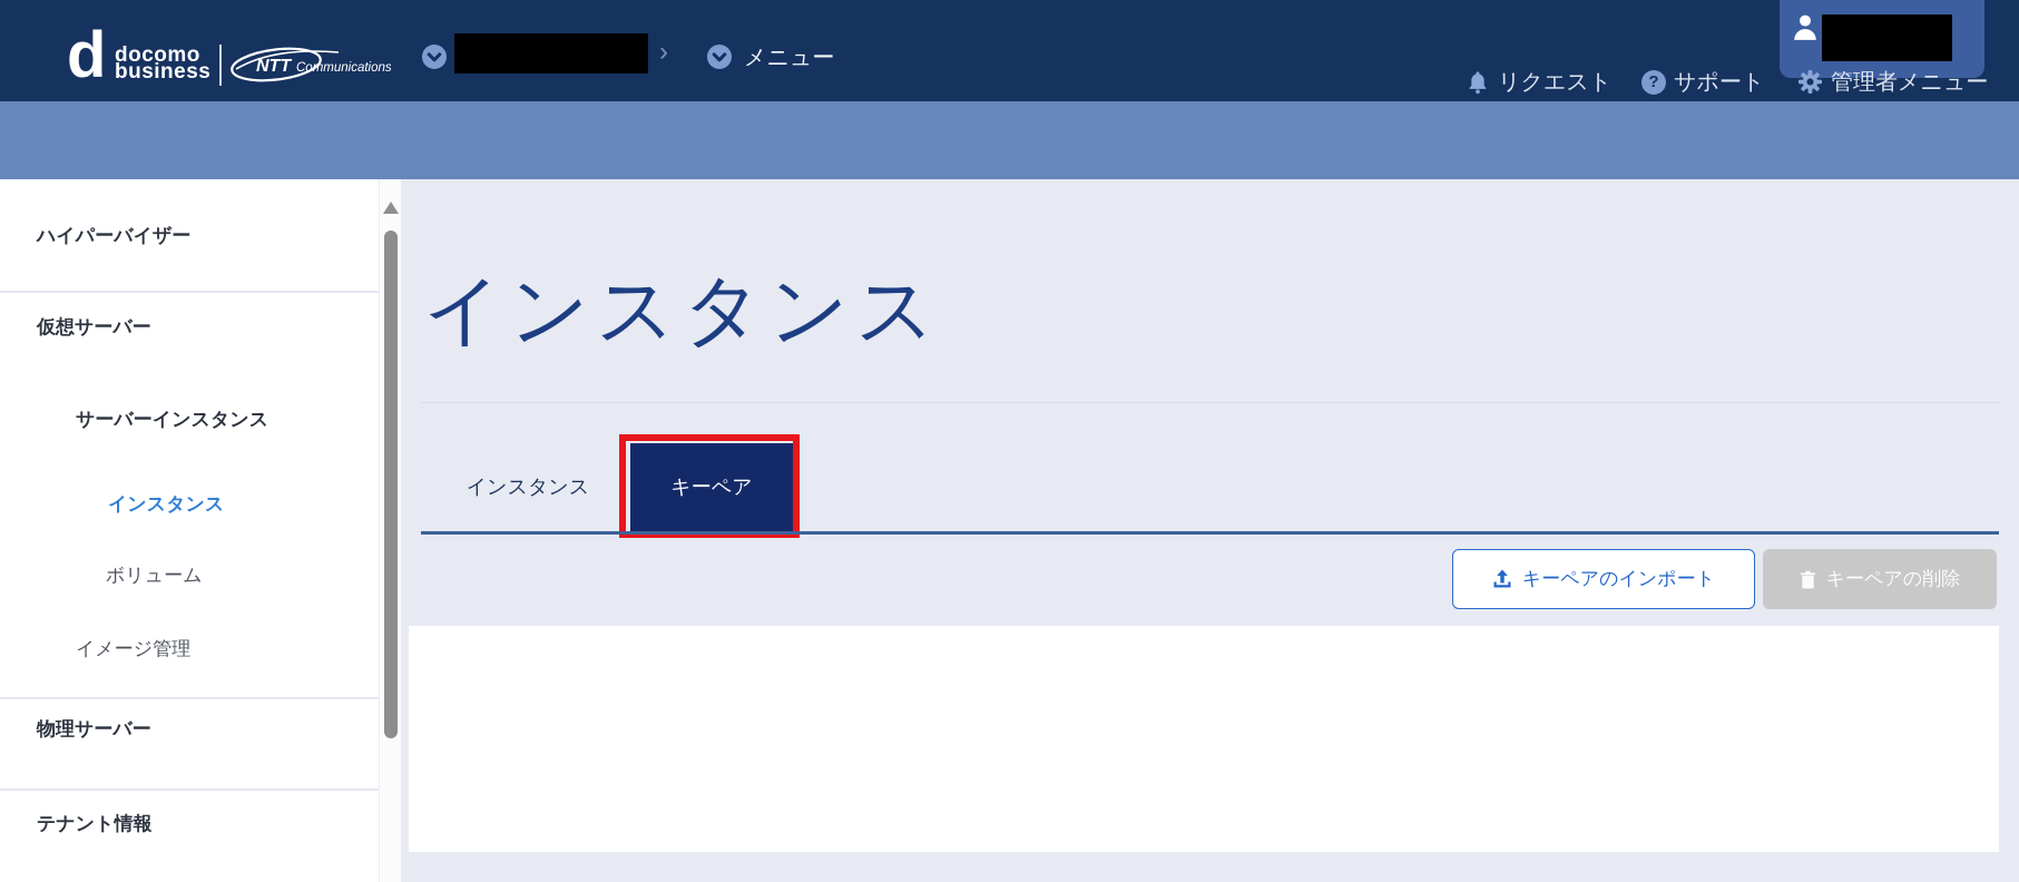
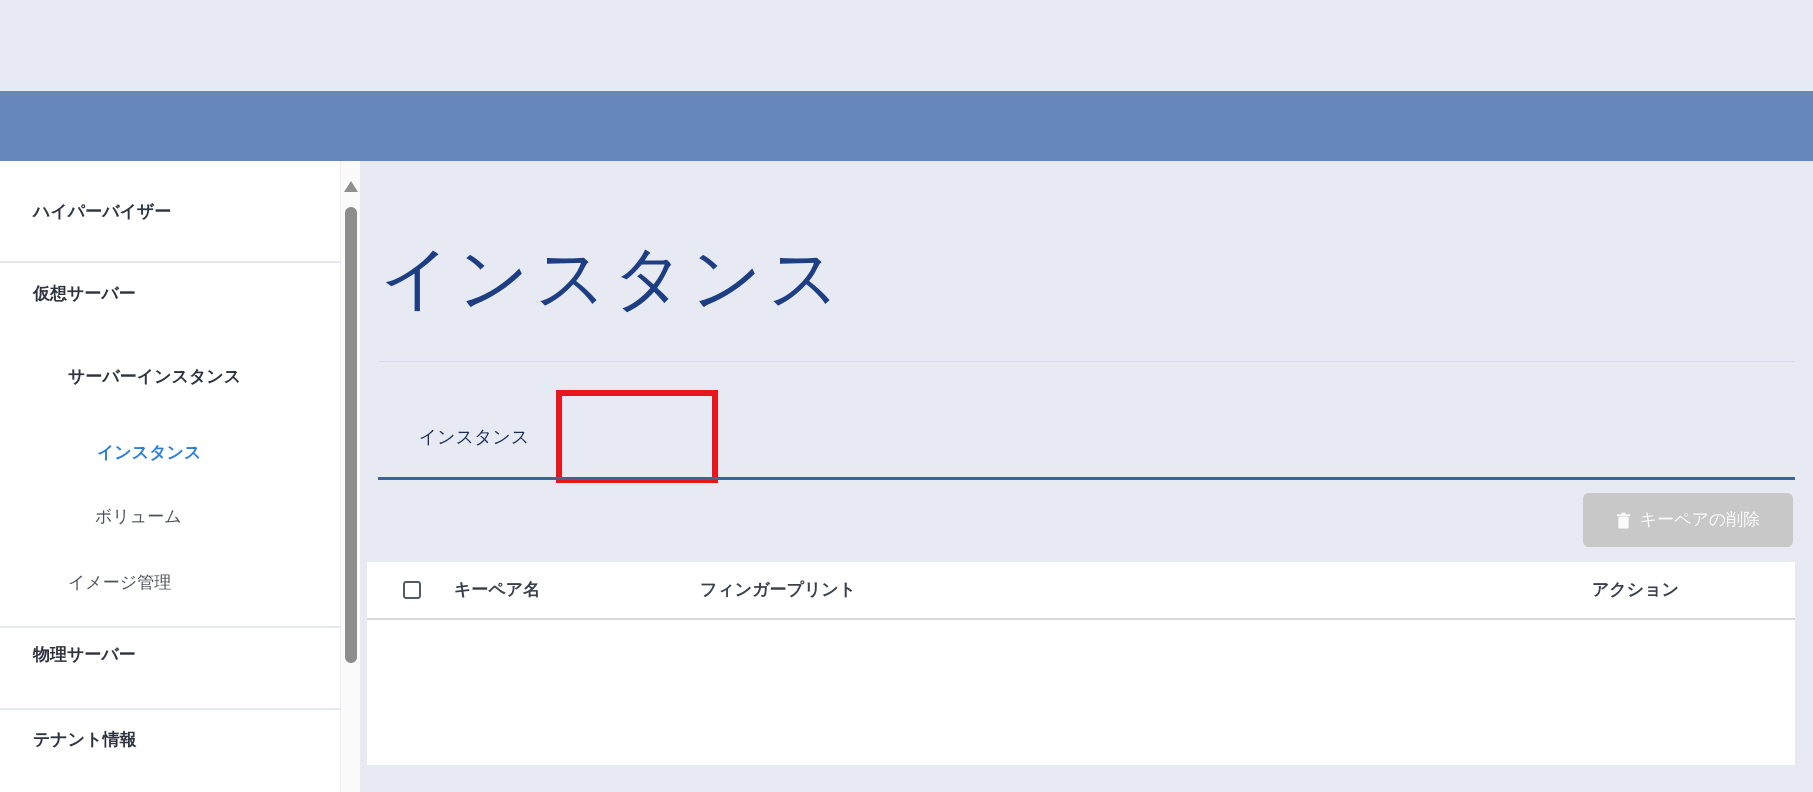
- d
- docomo
- business
- NTT
- Communications
- ›
- メニュー
- リクエスト
- ?
- サポート
- 管理者メニュー
  ハイパーバイザー
  仮想サーバー
  サーバーインスタンス
  インスタンス
  ボリューム
  イメージ管理
  物理サーバー
  テナント情報
  インスタンス
  インスタンス
- キーペア
- キーペアのインポート
  キーペアの削除
+ キーペア名
+ フィンガープリント
+ アクション
